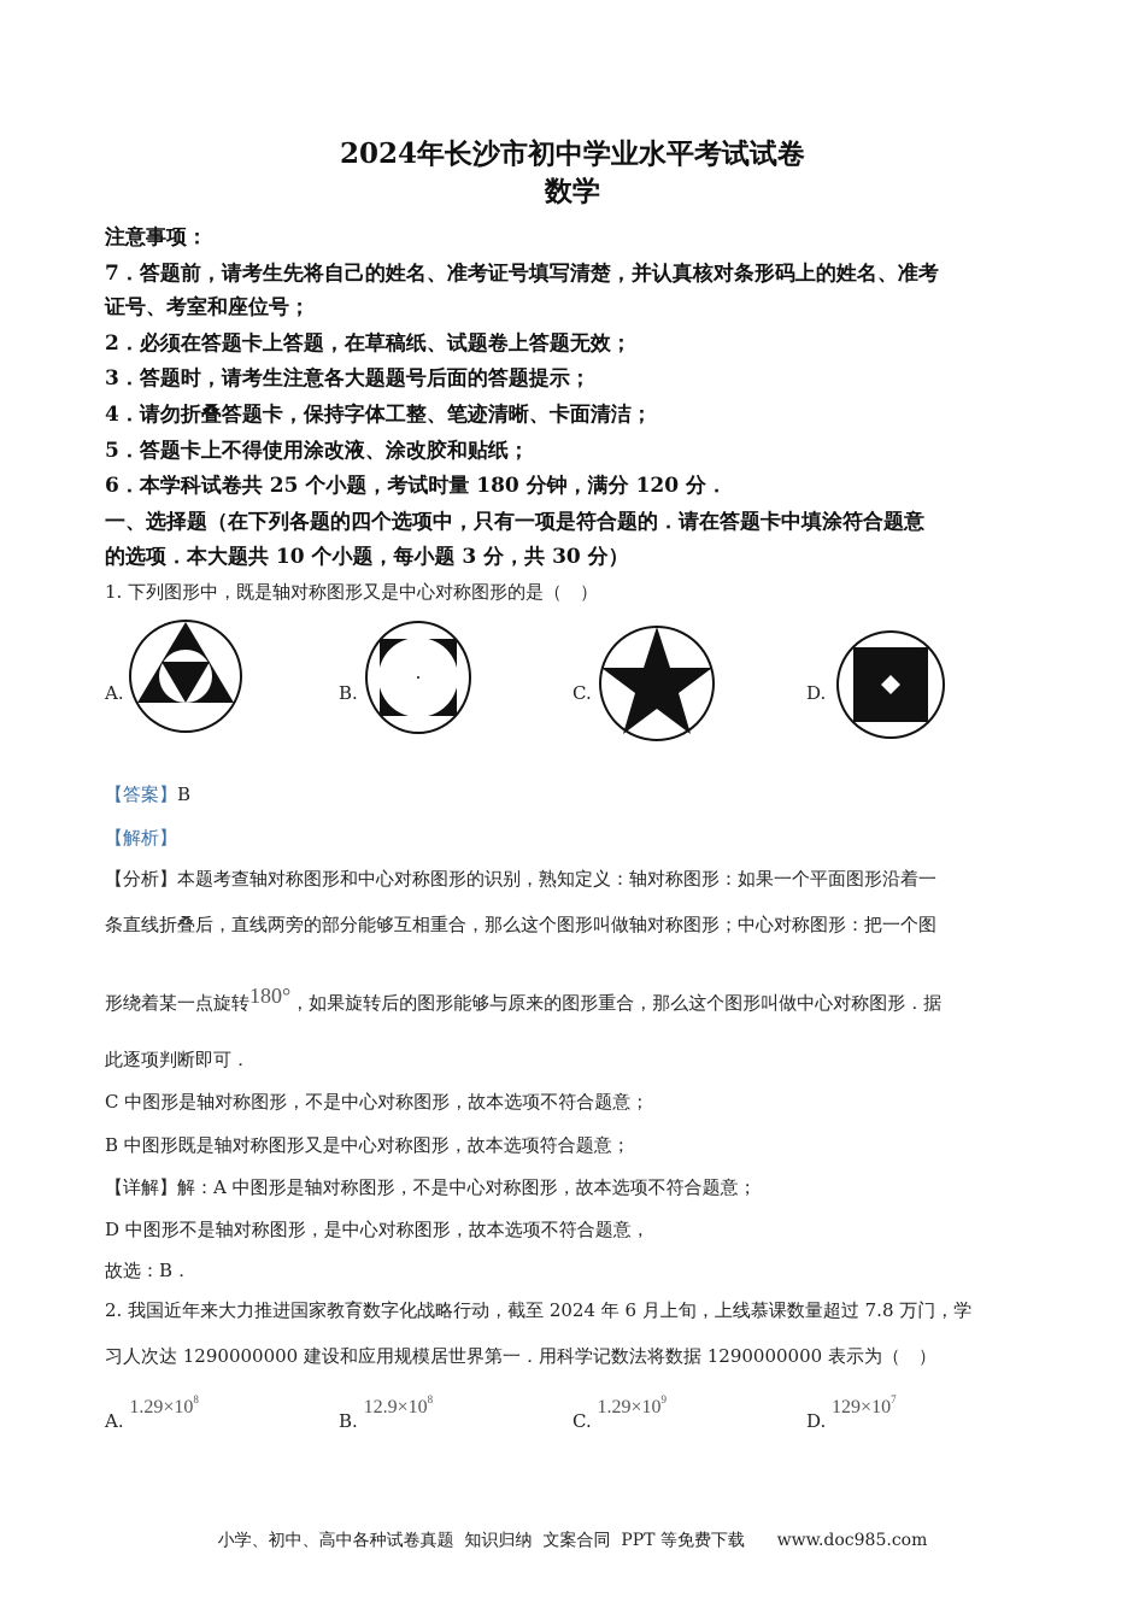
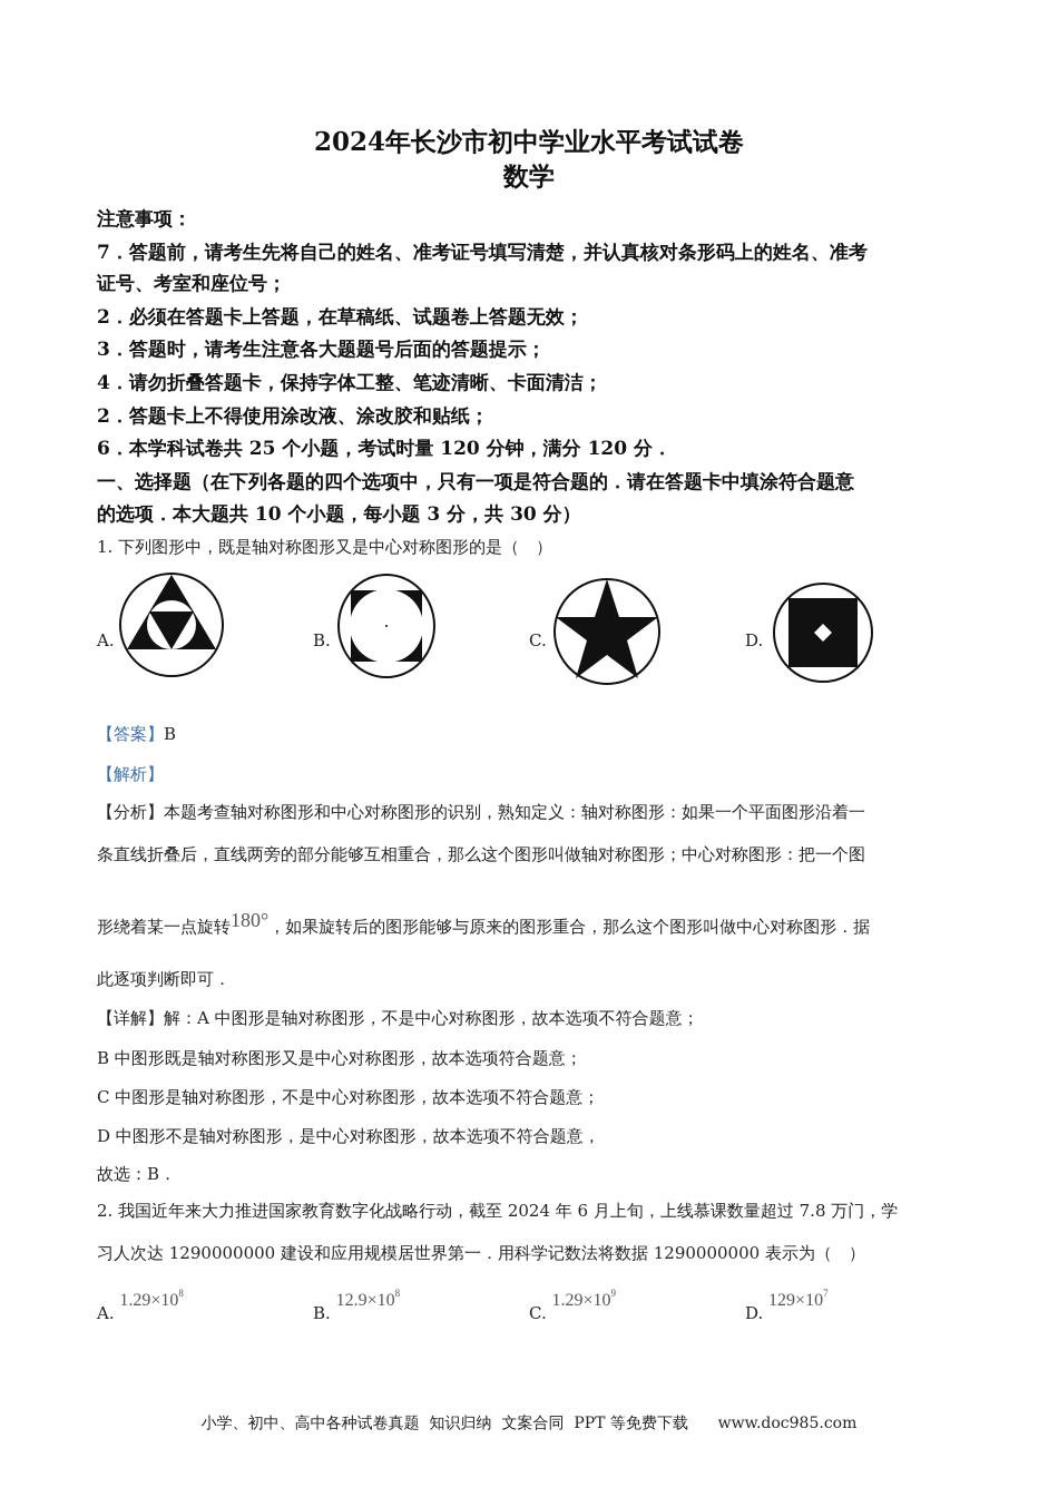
  2024年长沙市初中学业水平考试试卷
  数学
  注意事项：
  7．答题前，请考生先将自己的姓名、准考证号填写清楚，并认真核对条形码上的姓名、准考
  证号、考室和座位号；
  2．必须在答题卡上答题，在草稿纸、试题卷上答题无效；
  3．答题时，请考生注意各大题题号后面的答题提示；
  4．请勿折叠答题卡，保持字体工整、笔迹清晰、卡面清洁；
- 5．答题卡上不得使用涂改液、涂改胶和贴纸；
+ 2．答题卡上不得使用涂改液、涂改胶和贴纸；
- 6．本学科试卷共 25 个小题，考试时量 180 分钟，满分 120 分．
+ 6．本学科试卷共 25 个小题，考试时量 120 分钟，满分 120 分．
  一、选择题（在下列各题的四个选项中，只有一项是符合题的．请在答题卡中填涂符合题意
  的选项．本大题共 10 个小题，每小题 3 分，共 30 分）
  1. 下列图形中，既是轴对称图形又是中心对称图形的是（ ）
  A.
  B.
  C.
  D.
  【答案】B
  【解析】
  【分析】本题考查轴对称图形和中心对称图形的识别，熟知定义：轴对称图形：如果一个平面图形沿着一
  条直线折叠后，直线两旁的部分能够互相重合，那么这个图形叫做轴对称图形；中心对称图形：把一个图
  形绕着某一点旋转180°，如果旋转后的图形能够与原来的图形重合，那么这个图形叫做中心对称图形．据
  此逐项判断即可．
- C 中图形是轴对称图形，不是中心对称图形，故本选项不符合题意；
+ 【详解】解：A 中图形是轴对称图形，不是中心对称图形，故本选项不符合题意；
  B 中图形既是轴对称图形又是中心对称图形，故本选项符合题意；
- 【详解】解：A 中图形是轴对称图形，不是中心对称图形，故本选项不符合题意；
+ C 中图形是轴对称图形，不是中心对称图形，故本选项不符合题意；
  D 中图形不是轴对称图形，是中心对称图形，故本选项不符合题意，
  故选：B．
  2. 我国近年来大力推进国家教育数字化战略行动，截至 2024 年 6 月上旬，上线慕课数量超过 7.8 万门，学
  习人次达 1290000000 建设和应用规模居世界第一．用科学记数法将数据 1290000000 表示为（ ）
  A. 1.29×108
  B. 12.9×108
  C. 1.29×109
  D. 129×107
  小学、初中、高中各种试卷真题 知识归纳 文案合同 PPT 等免费下载 www.doc985.com
